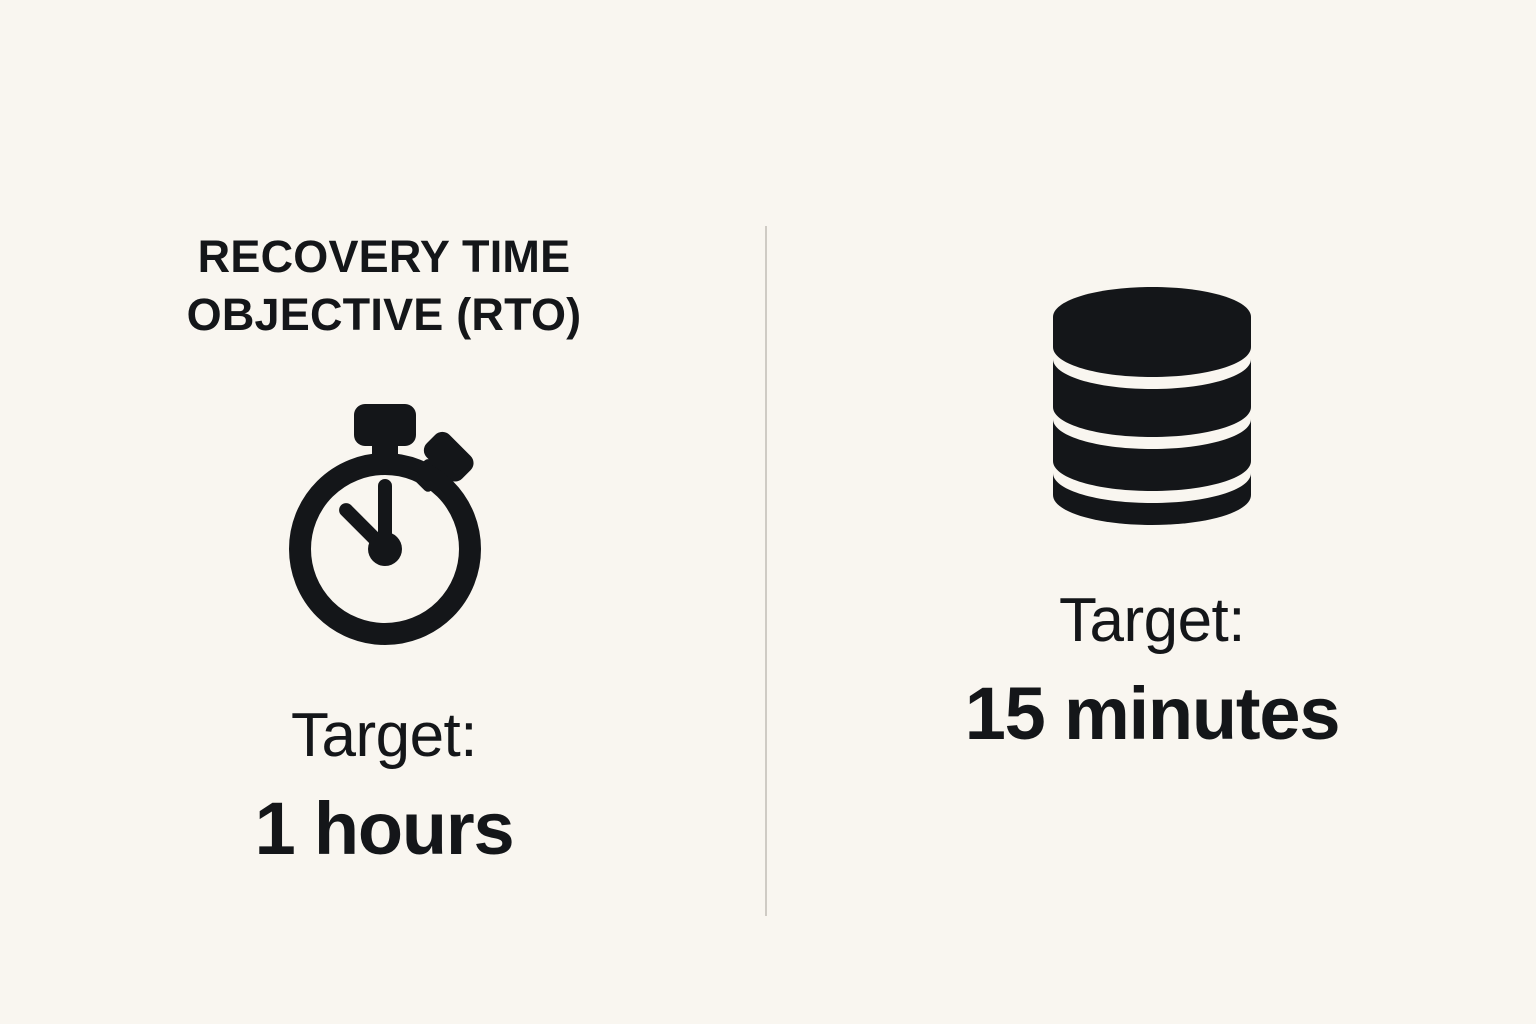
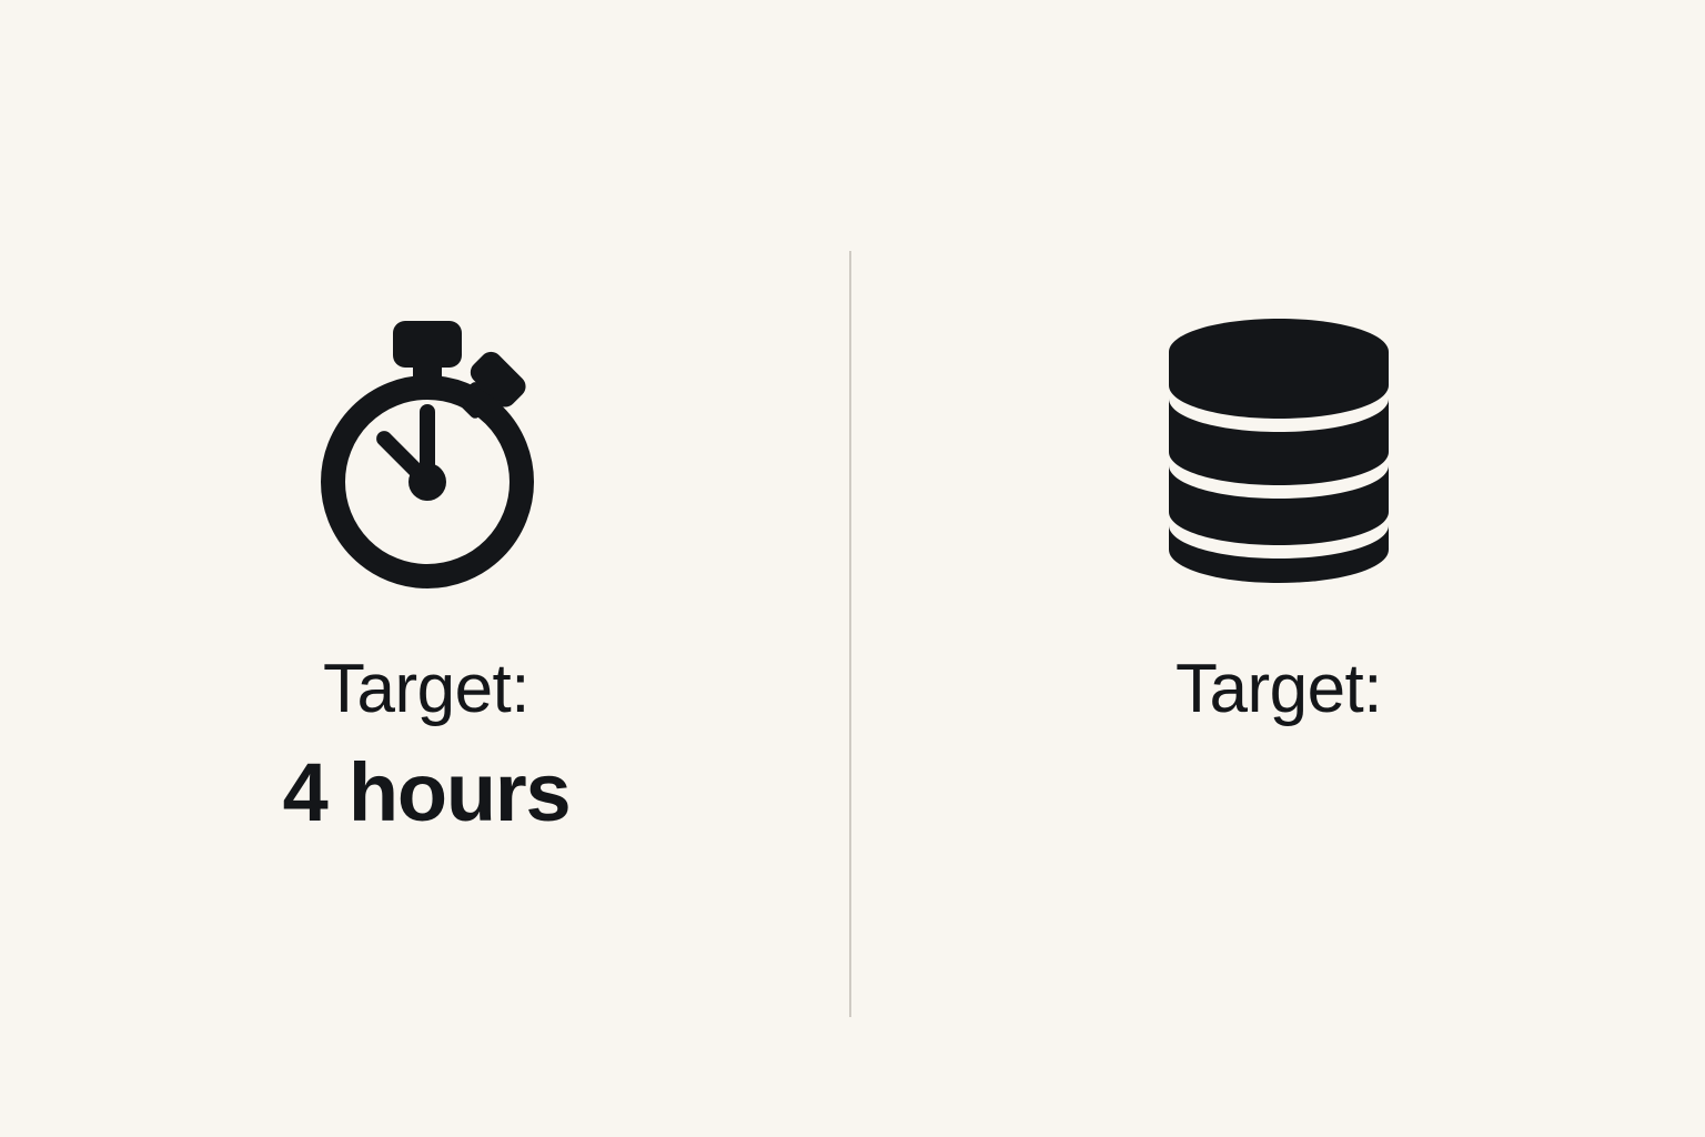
- RECOVERY TIME
- OBJECTIVE (RTO)
  Target:
- 1 hours
+ 4 hours
  Target:
- 15 minutes
